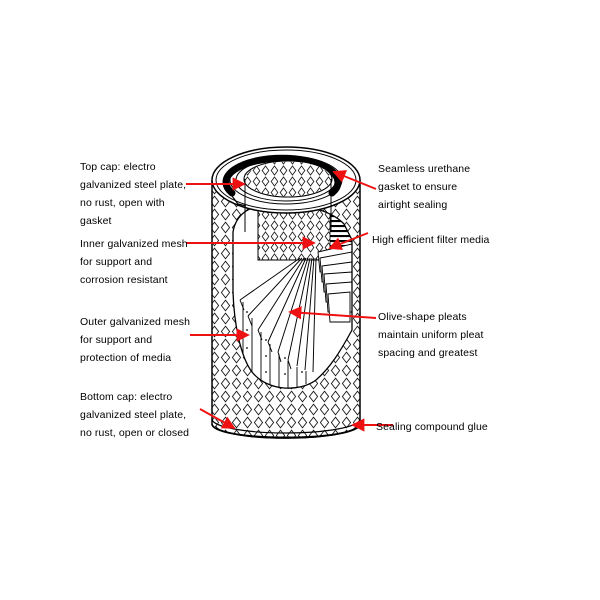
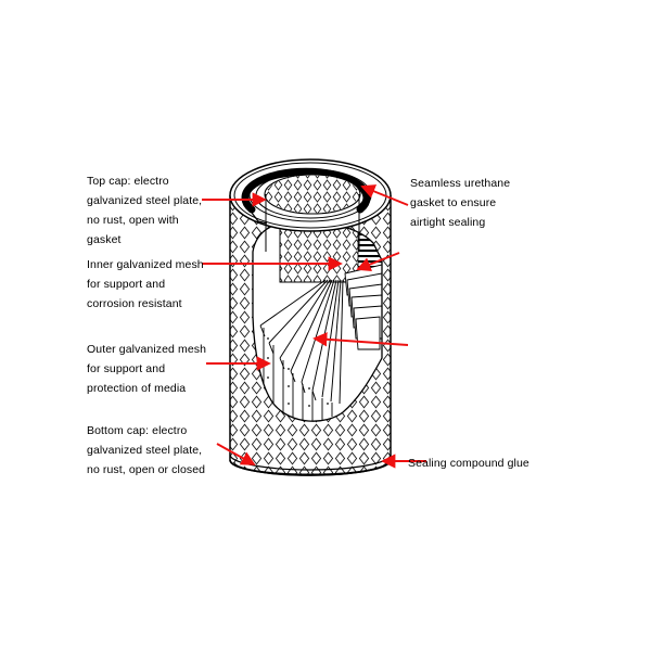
  Top cap: electro
  galvanized steel plate,
  no rust, open with
  gasket
  Inner galvanized mesh
  for support and
  corrosion resistant
  Outer galvanized mesh
  for support and
  protection of media
  Bottom cap: electro
  galvanized steel plate,
  no rust, open or closed
  Seamless urethane
  gasket to ensure
  airtight sealing
- High efficient filter media
- Olive-shape pleats
- maintain uniform pleat
- spacing and greatest
  Sealing compound glue
